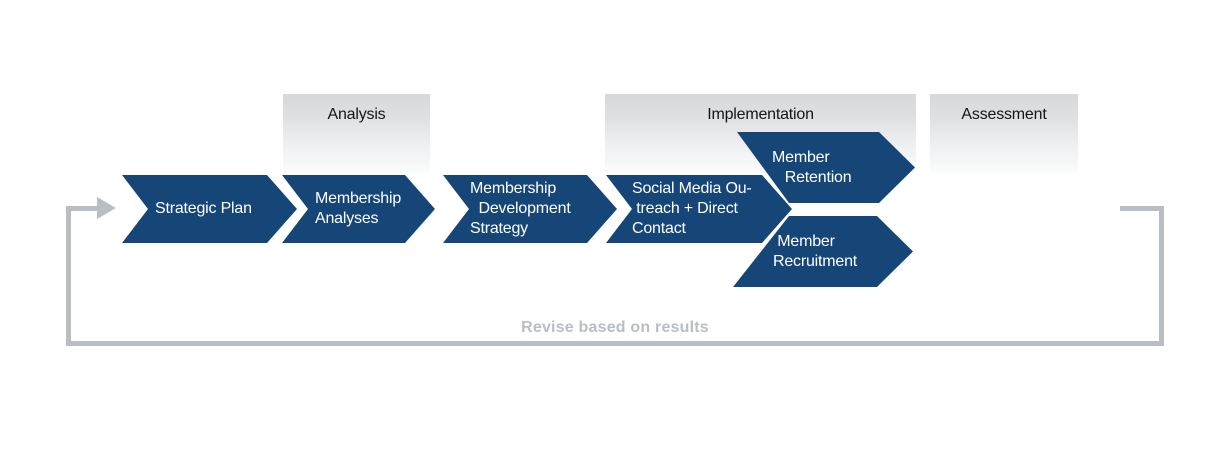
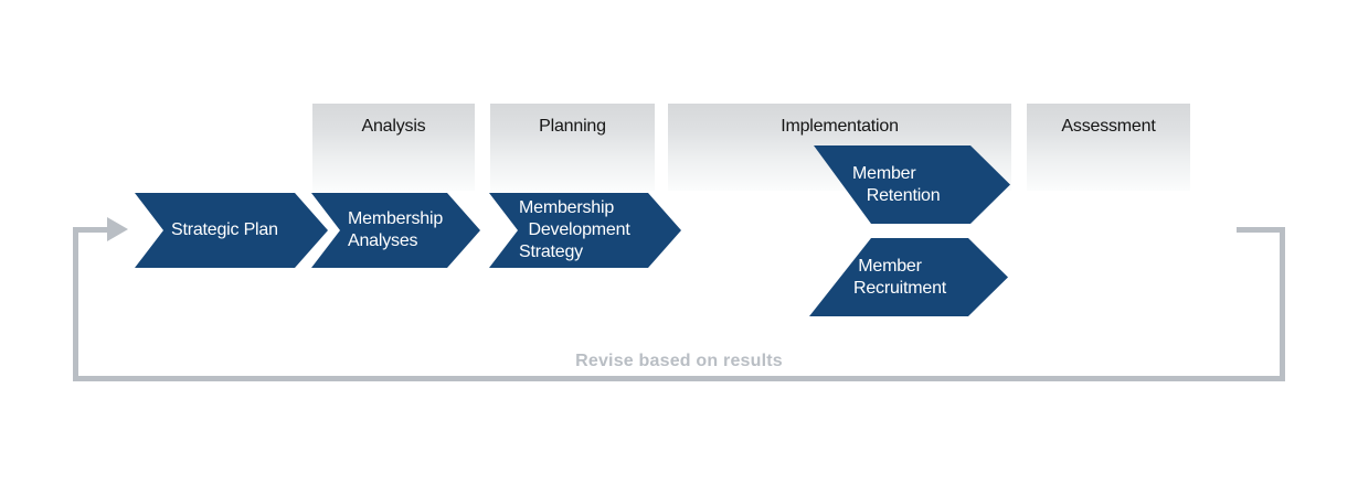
  Revise based on results
  Analysis
+ Planning
  Implementation
  Assessment
  Strategic Plan
  Membership
  Analyses
  Membership
  Development
  Strategy
- Social Media Ou-
- treach + Direct
- Contact
  Member
  Retention
  Member
  Recruitment
